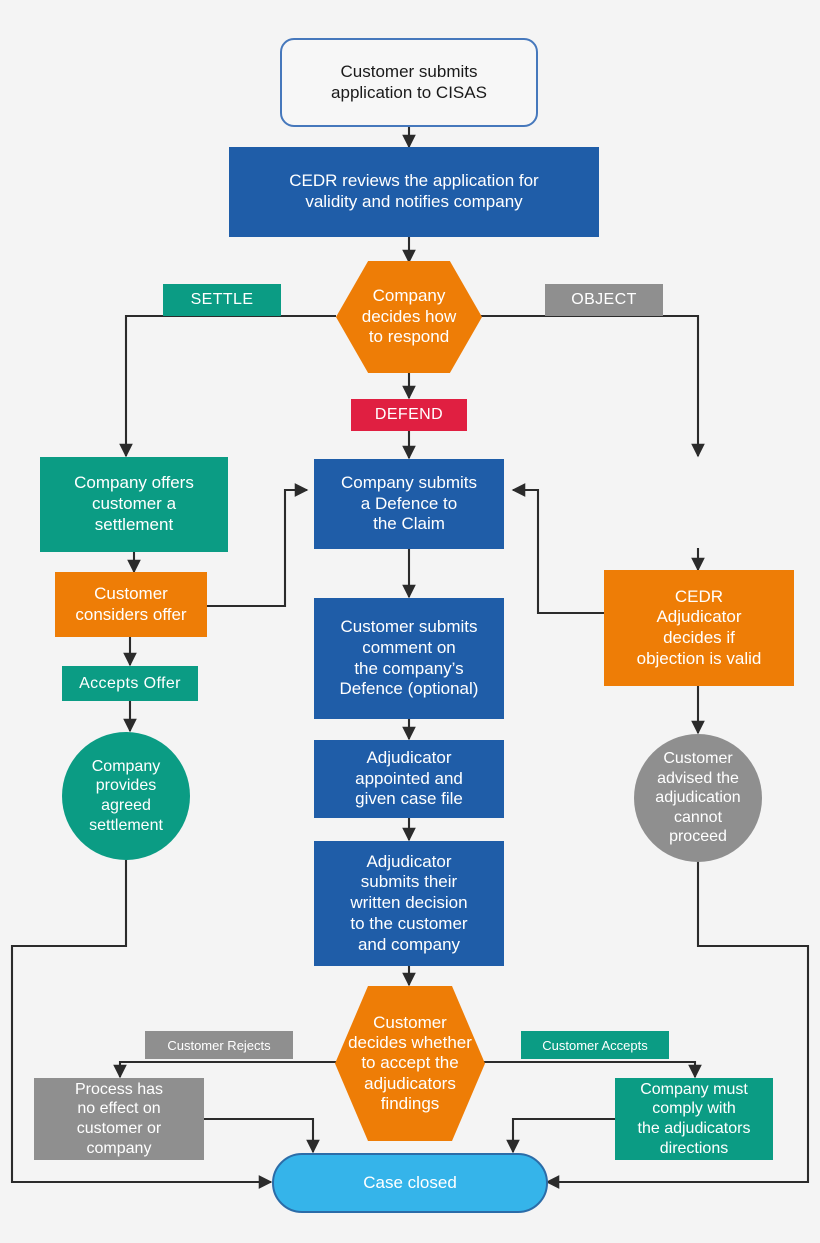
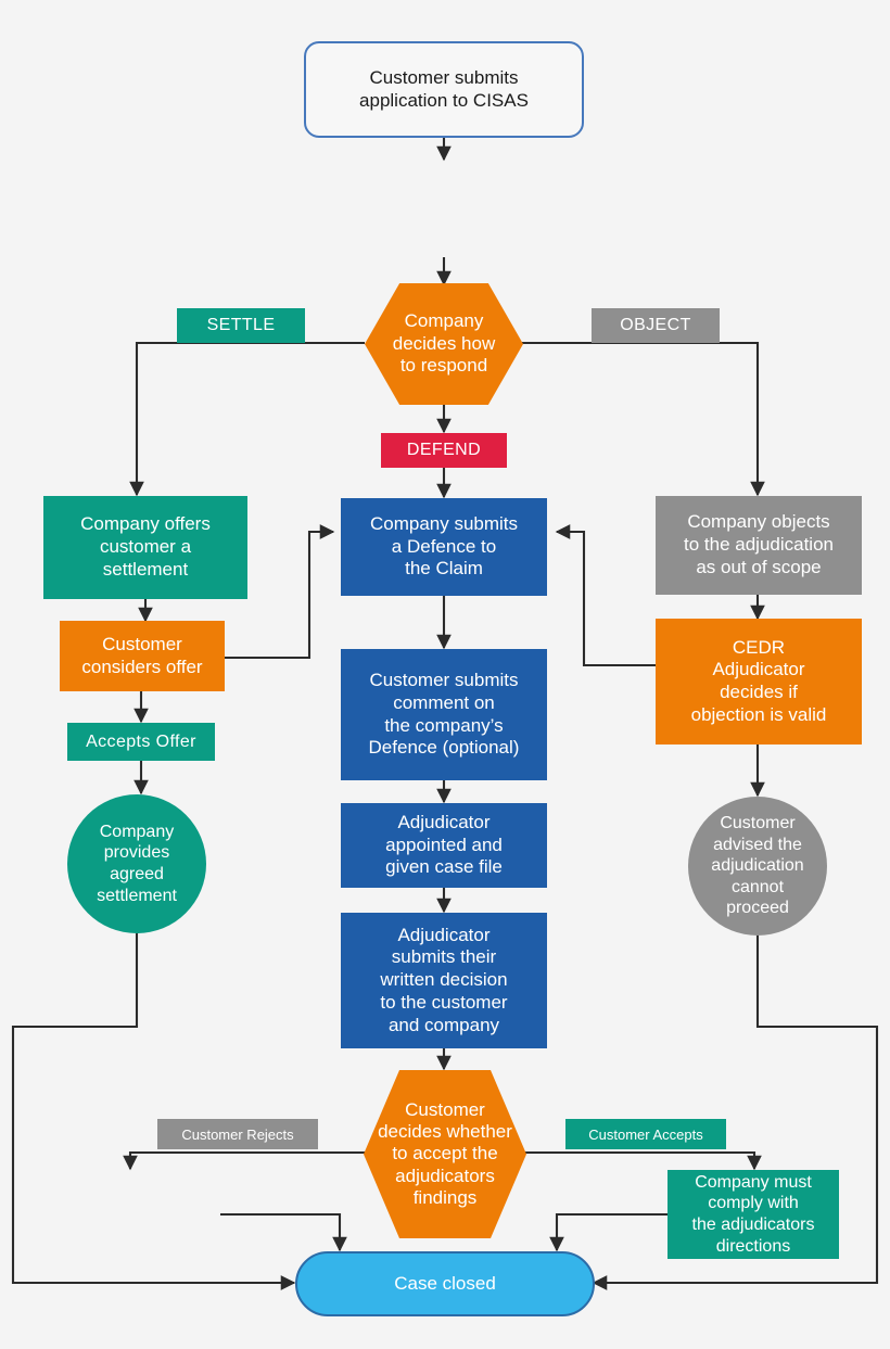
  Customer submits
  application to CISAS
- CEDR reviews the application for
- validity and notifies company
  Company
  decides how
  to respond
  SETTLE
  OBJECT
  DEFEND
  Company offers
  customer a
  settlement
  Customer
  considers offer
  Accepts Offer
  Company
  provides
  agreed
  settlement
  Company submits
  a Defence to
  the Claim
  Customer submits
  comment on
  the company’s
  Defence (optional)
  Adjudicator
  appointed and
  given case file
  Adjudicator
  submits their
  written decision
  to the customer
  and company
+ Company objects
+ to the adjudication
+ as out of scope
  CEDR
  Adjudicator
  decides if
  objection is valid
  Customer
  advised the
  adjudication
  cannot
  proceed
  Customer
  decides whether
  to accept the
  adjudicators
  findings
  Customer Rejects
  Customer Accepts
- Process has
- no effect on
- customer or
- company
  Company must
  comply with
  the adjudicators
  directions
  Case closed
